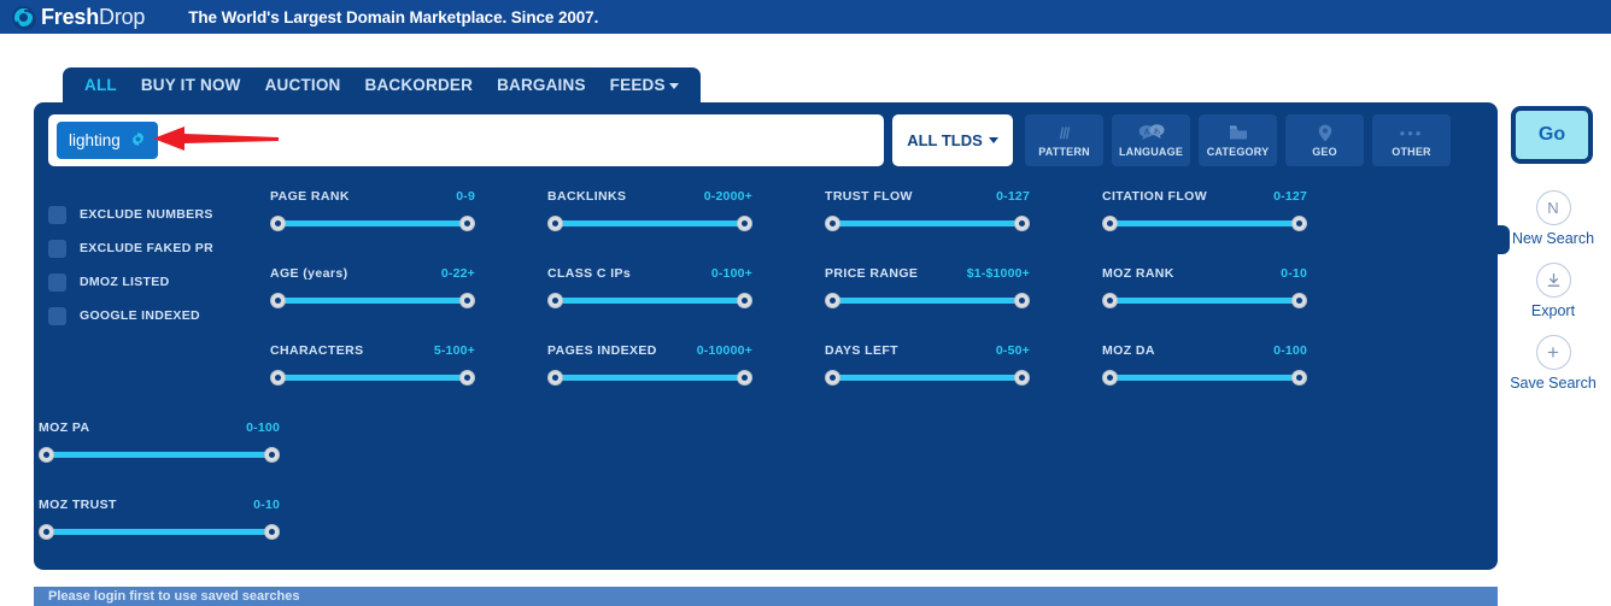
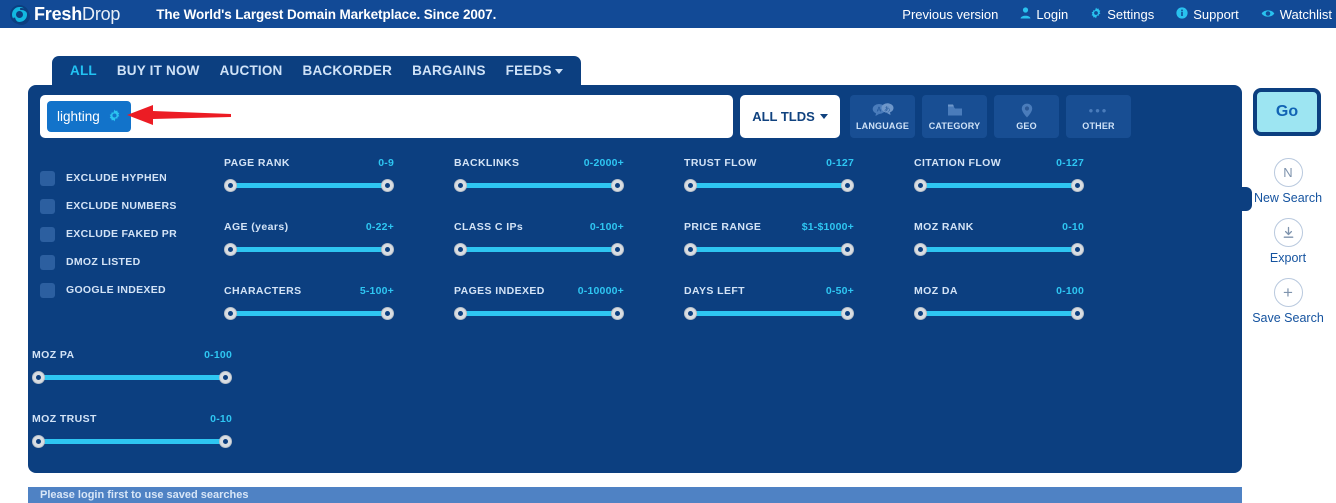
  FreshDrop
  The World's Largest Domain Marketplace. Since 2007.
+ Previous version
+ Login
+ Settings
+ Support
+ Watchlist
  ALL
  BUY IT NOW
  AUCTION
  BACKORDER
  BARGAINS
  FEEDS
  lighting
  ALL TLDS
- ///
- PATTERN
  A
  LANGUAGE
  CATEGORY
  GEO
  •••
  OTHER
+ EXCLUDE HYPHEN
  EXCLUDE NUMBERS
  EXCLUDE FAKED PR
  DMOZ LISTED
  GOOGLE INDEXED
  PAGE RANK
  0-9
  AGE (years)
  0-22+
  CHARACTERS
  5-100+
  BACKLINKS
  0-2000+
  CLASS C IPs
  0-100+
  PAGES INDEXED
  0-10000+
  TRUST FLOW
  0-127
  PRICE RANGE
  $1-$1000+
  DAYS LEFT
  0-50+
  CITATION FLOW
  0-127
  MOZ RANK
  0-10
  MOZ DA
  0-100
  MOZ PA
  0-100
  MOZ TRUST
  0-10
  Go
  N
  New Search
  Export
  +
  Save Search
  Please login first to use saved searches
